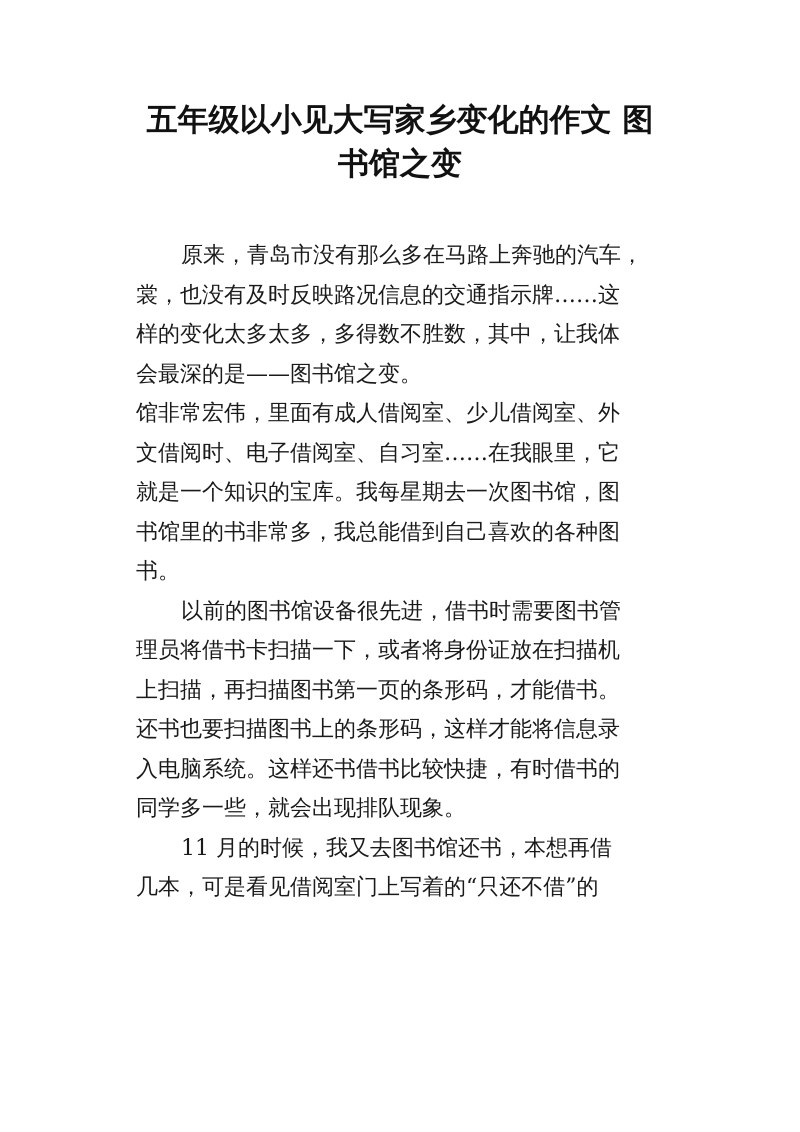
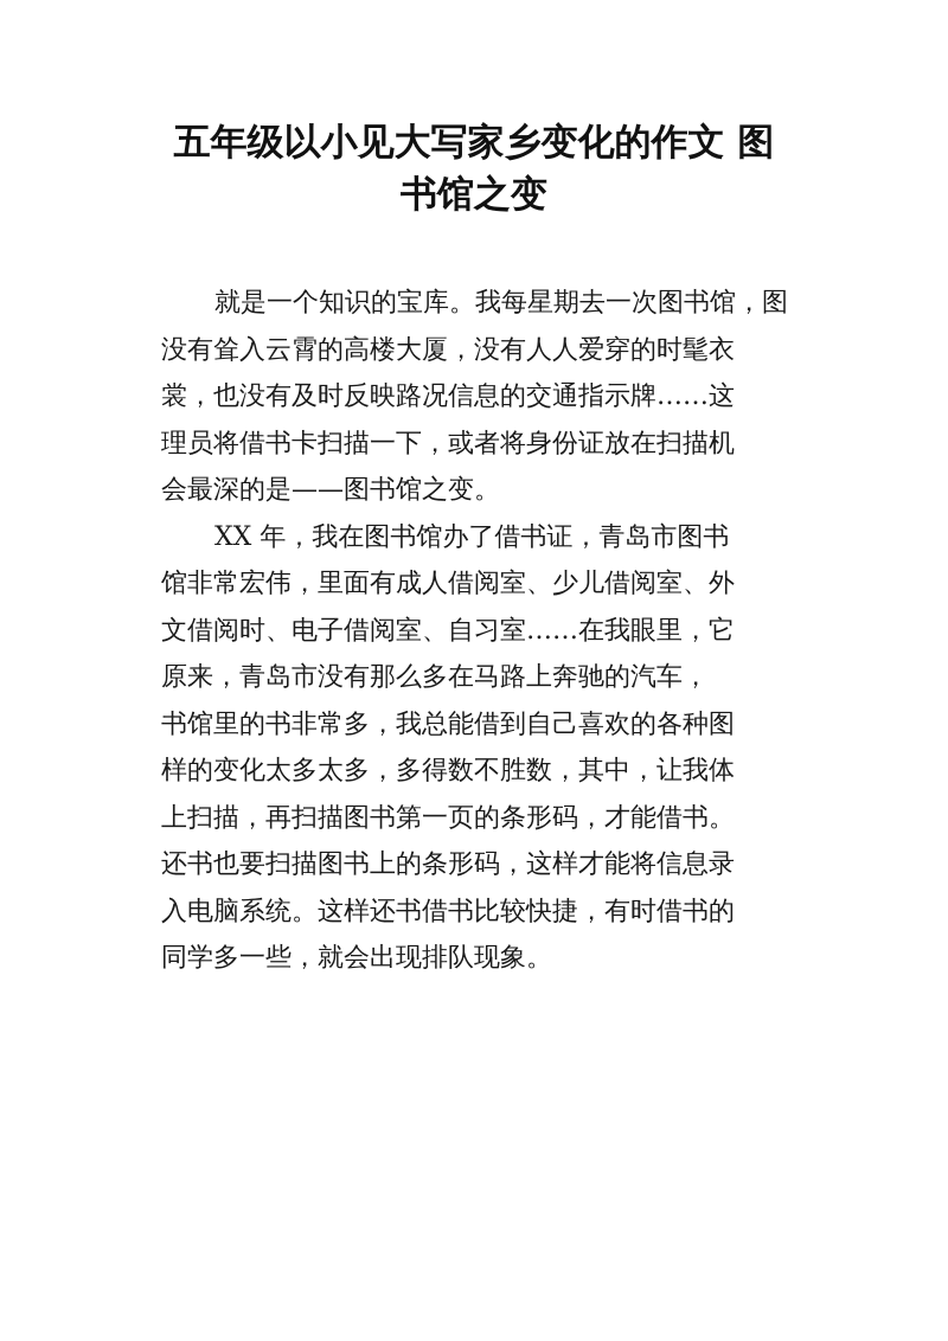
  五年级以小见大写家乡变化的作文 图
  书馆之变
- 原来，青岛市没有那么多在马路上奔驰的汽车，
+ 就是一个知识的宝库。我每星期去一次图书馆，图
+ 没有耸入云霄的高楼大厦，没有人人爱穿的时髦衣
  裳，也没有及时反映路况信息的交通指示牌……这
- 样的变化太多太多，多得数不胜数，其中，让我体
+ 理员将借书卡扫描一下，或者将身份证放在扫描机
  会最深的是——图书馆之变。
+ XX 年，我在图书馆办了借书证，青岛市图书
  馆非常宏伟，里面有成人借阅室、少儿借阅室、外
  文借阅时、电子借阅室、自习室……在我眼里，它
- 就是一个知识的宝库。我每星期去一次图书馆，图
+ 原来，青岛市没有那么多在马路上奔驰的汽车，
  书馆里的书非常多，我总能借到自己喜欢的各种图
- 书。
- 以前的图书馆设备很先进，借书时需要图书管
- 理员将借书卡扫描一下，或者将身份证放在扫描机
+ 样的变化太多太多，多得数不胜数，其中，让我体
  上扫描，再扫描图书第一页的条形码，才能借书。
  还书也要扫描图书上的条形码，这样才能将信息录
  入电脑系统。这样还书借书比较快捷，有时借书的
  同学多一些，就会出现排队现象。
- 11 月的时候，我又去图书馆还书，本想再借
- 几本，可是看见借阅室门上写着的“只还不借”的
